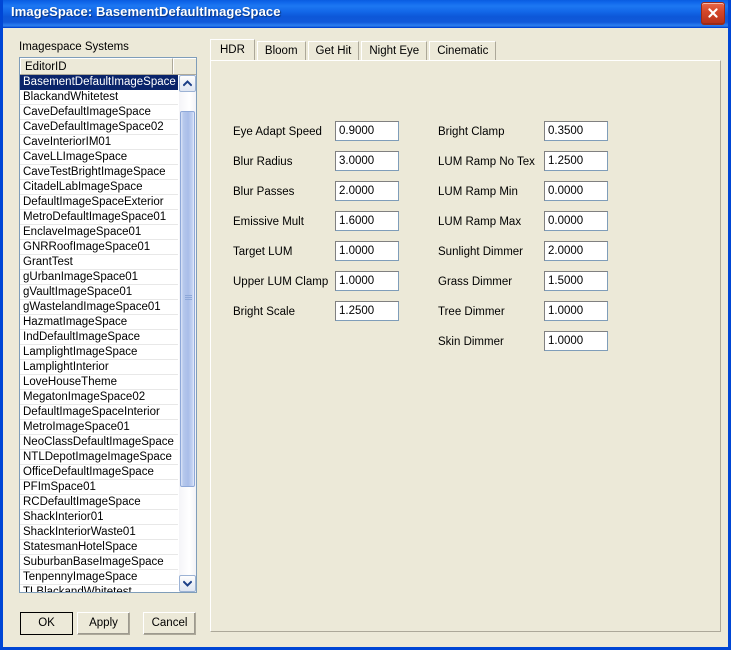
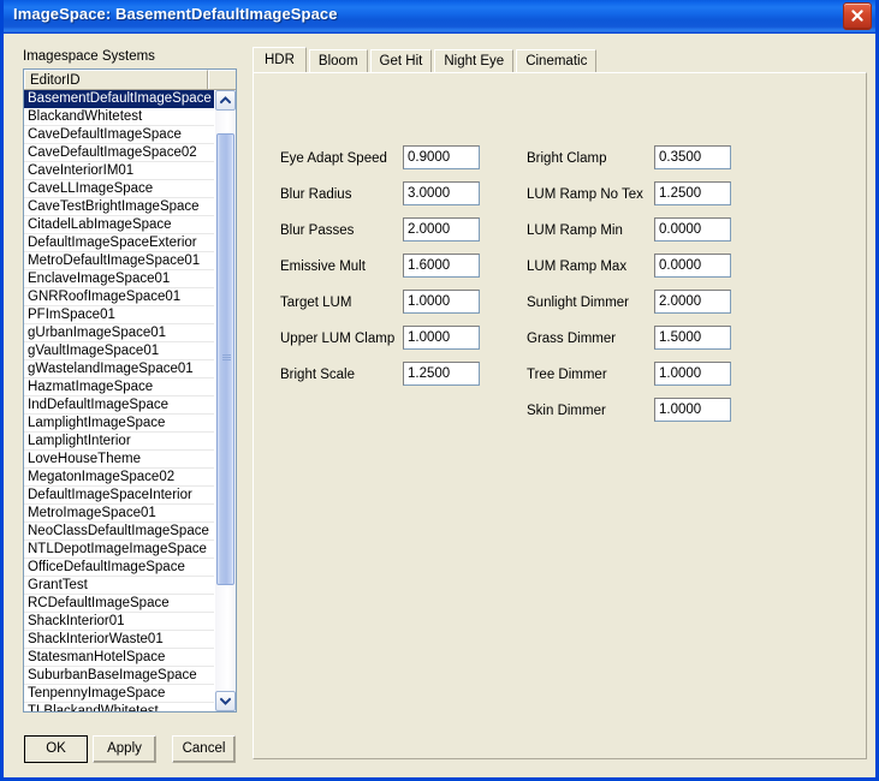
  ImageSpace: BasementDefaultImageSpace
  Imagespace Systems
  EditorID
  BasementDefaultImageSpace
  BlackandWhitetest
  CaveDefaultImageSpace
  CaveDefaultImageSpace02
  CaveInteriorIM01
  CaveLLImageSpace
  CaveTestBrightImageSpace
  CitadelLabImageSpace
  DefaultImageSpaceExterior
  MetroDefaultImageSpace01
  EnclaveImageSpace01
  GNRRoofImageSpace01
- GrantTest
+ PFImSpace01
  gUrbanImageSpace01
  gVaultImageSpace01
  gWastelandImageSpace01
  HazmatImageSpace
  IndDefaultImageSpace
  LamplightImageSpace
  LamplightInterior
  LoveHouseTheme
  MegatonImageSpace02
  DefaultImageSpaceInterior
  MetroImageSpace01
  NeoClassDefaultImageSpace
  NTLDepotImageImageSpace
  OfficeDefaultImageSpace
- PFImSpace01
+ GrantTest
  RCDefaultImageSpace
  ShackInterior01
  ShackInteriorWaste01
  StatesmanHotelSpace
  SuburbanBaseImageSpace
  TenpennyImageSpace
  OK
  Apply
  Cancel
  HDR
  Bloom
  Get Hit
  Night Eye
  Cinematic
  Eye Adapt Speed
  0.9000
  Blur Radius
  3.0000
  Blur Passes
  2.0000
  Emissive Mult
  1.6000
  Target LUM
  1.0000
  Upper LUM Clamp
  1.0000
  Bright Scale
  1.2500
  Bright Clamp
  0.3500
  LUM Ramp No Tex
  1.2500
  LUM Ramp Min
  0.0000
  LUM Ramp Max
  0.0000
  Sunlight Dimmer
  2.0000
  Grass Dimmer
  1.5000
  Tree Dimmer
  1.0000
  Skin Dimmer
  1.0000
